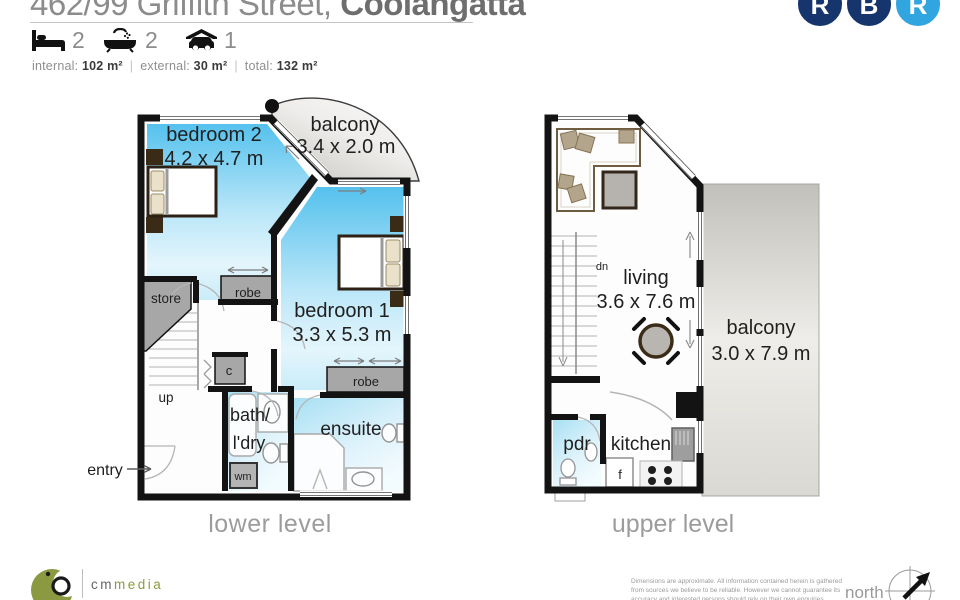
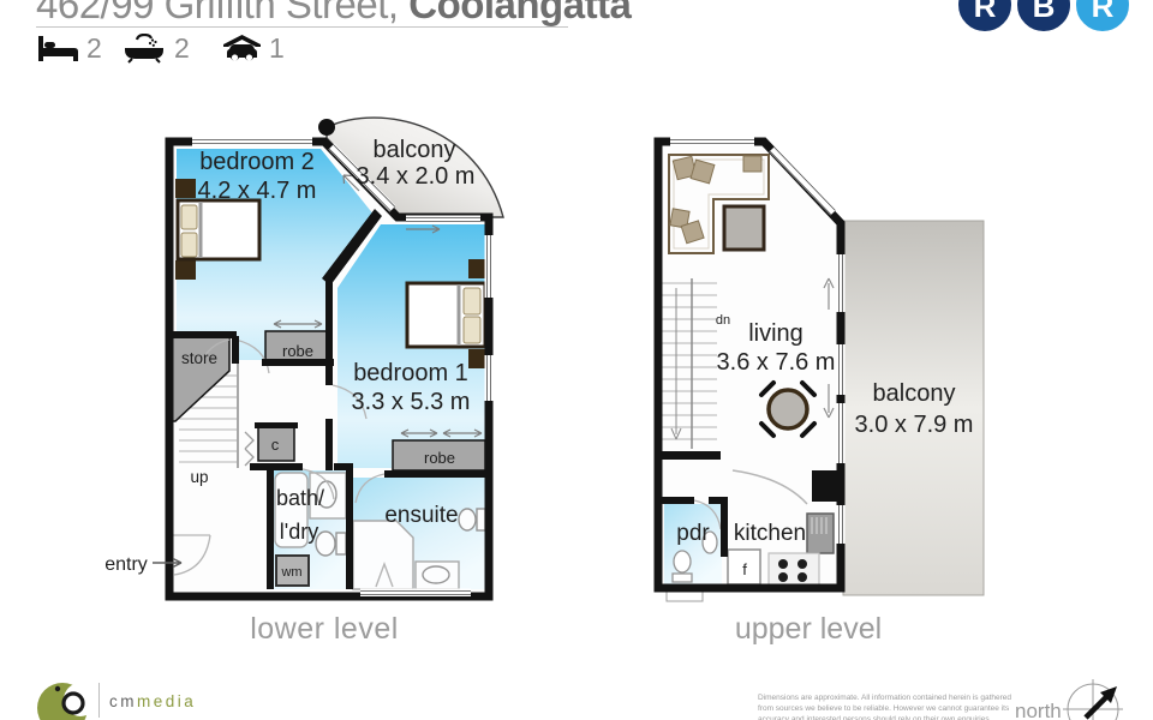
  462/99 Griffith Street, Coolangatta
  2
  2
  1
- internal: 102 m² | external: 30 m² | total: 132 m²
  R
  B
  R
  bedroom 2
  4.2 x 4.7 m
  balcony
  3.4 x 2.0 m
  bedroom 1
  3.3 x 5.3 m
  store
  robe
  robe
  c
  up
  bath/
  l'dry
  ensuite
  wm
  entry
  lower level
  living
  3.6 x 7.6 m
  balcony
  3.0 x 7.9 m
  dn
  pdr
  kitchen
  f
  upper level
  cmmedia
  north
